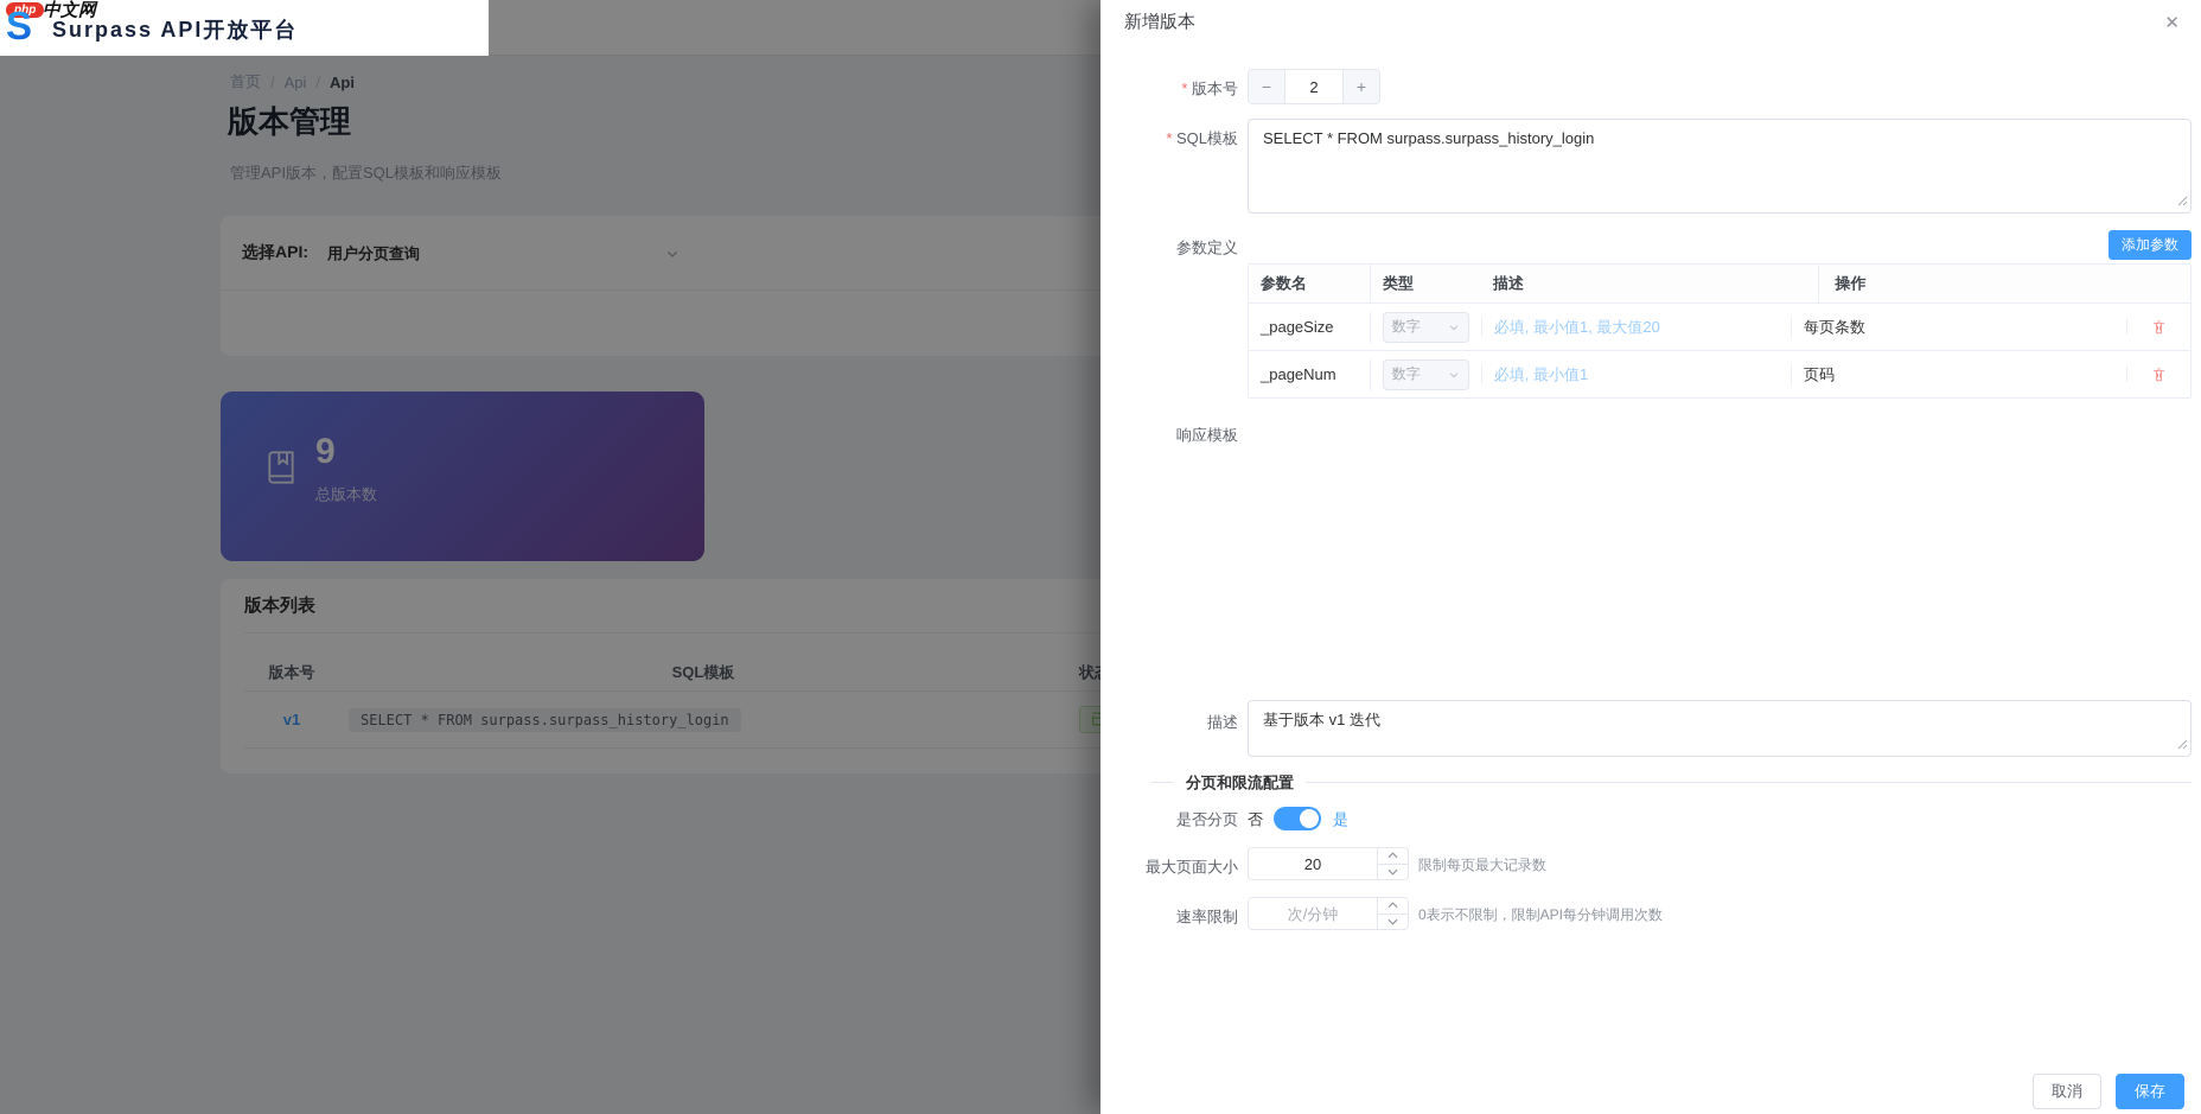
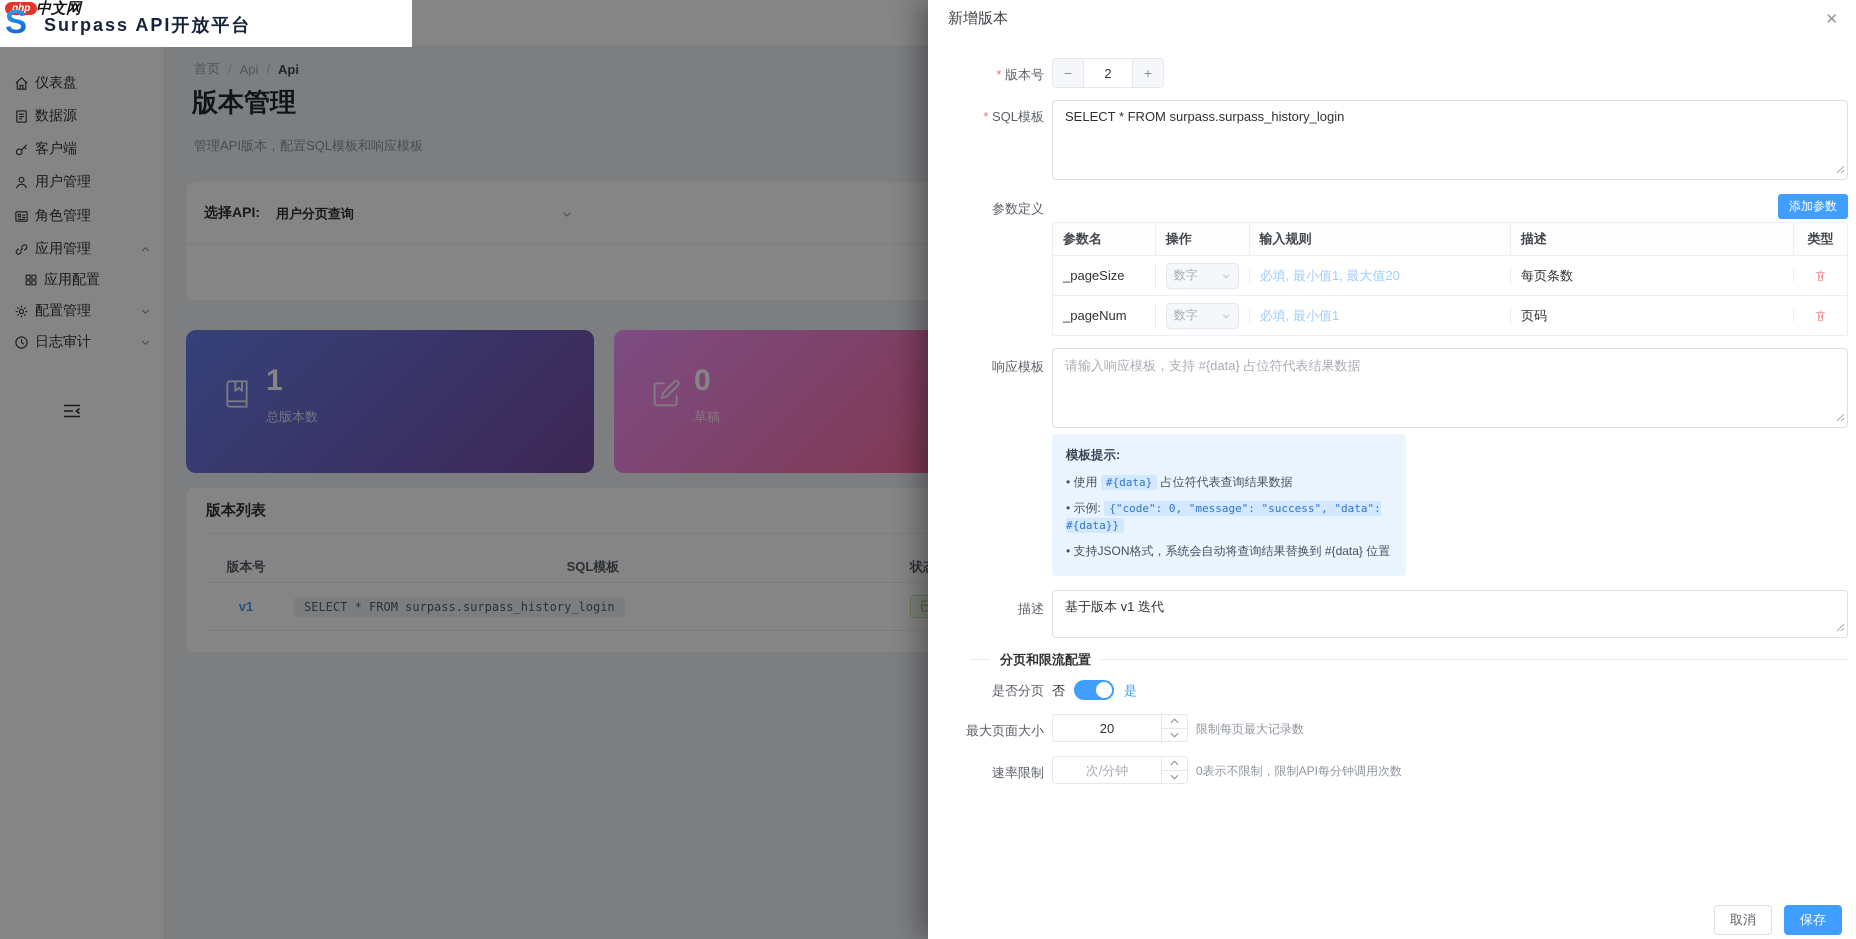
+ 仪表盘
+ 数据源
+ 客户端
+ 用户管理
+ 角色管理
+ 应用管理
+ 应用配置
+ 配置管理
+ 日志审计
  首页
  Api
  Api
  版本管理
  管理API版本，配置SQL模板和响应模板
  选择API:
  用户分页查询
- 9
+ 1
  总版本数
+ 0
+ 草稿
  版本列表
  版本号
  SQL模板
  v1
  SELECT * FROM surpass.surpass_history_login
  中文网
  S
  Surpass API开放平台
  新增版本
  ✕
  版本号
  −
  2
  +
  SQL模板
  SELECT * FROM surpass.surpass_history_login
  参数定义
  添加参数
  参数名
- 类型
+ 操作
+ 输入规则
  描述
- 操作
+ 类型
  _pageSize
  数字
  必填, 最小值1, 最大值20
  每页条数
  _pageNum
  数字
  必填, 最小值1
  页码
  响应模板
+ 请输入响应模板，支持 #{data} 占位符代表结果数据
+ 模板提示:
+ • 使用 #{data} 占位符代表查询结果数据
+ • 示例: {"code": 0, "message": "success", "data": #{data}}
+ • 支持JSON格式，系统会自动将查询结果替换到 #{data} 位置
  描述
  基于版本 v1 迭代
  分页和限流配置
  是否分页
  否
  是
  最大页面大小
  20
  限制每页最大记录数
  速率限制
  次/分钟
  0表示不限制，限制API每分钟调用次数
  取消
  保存
